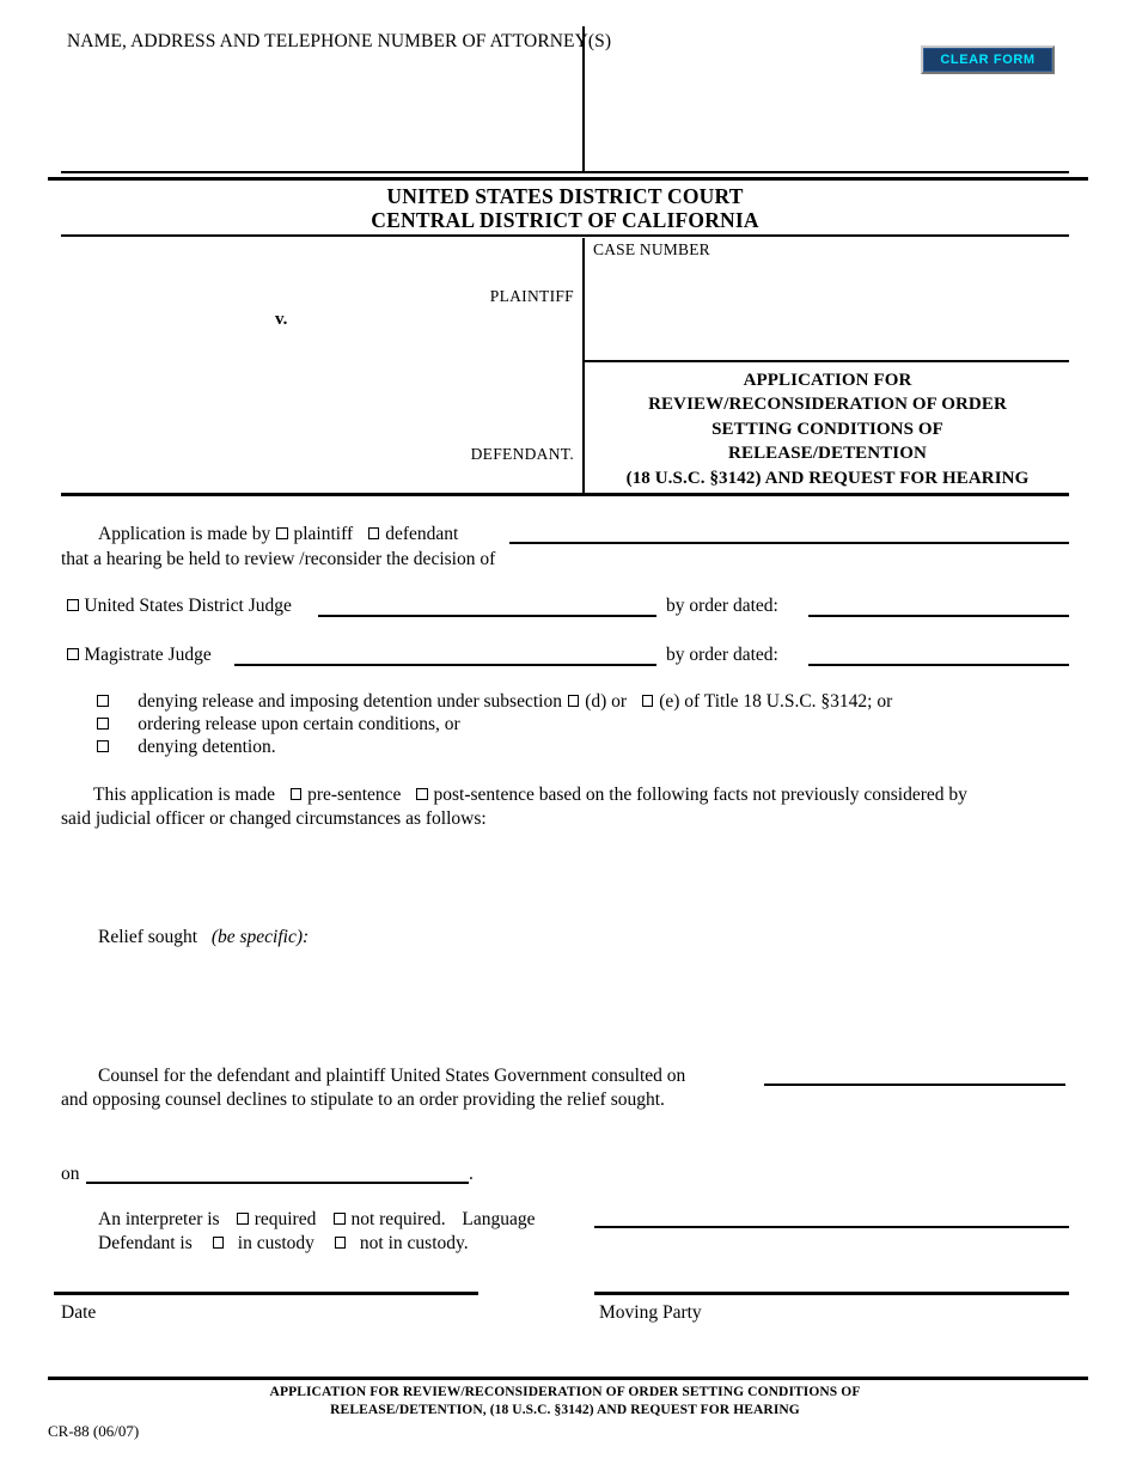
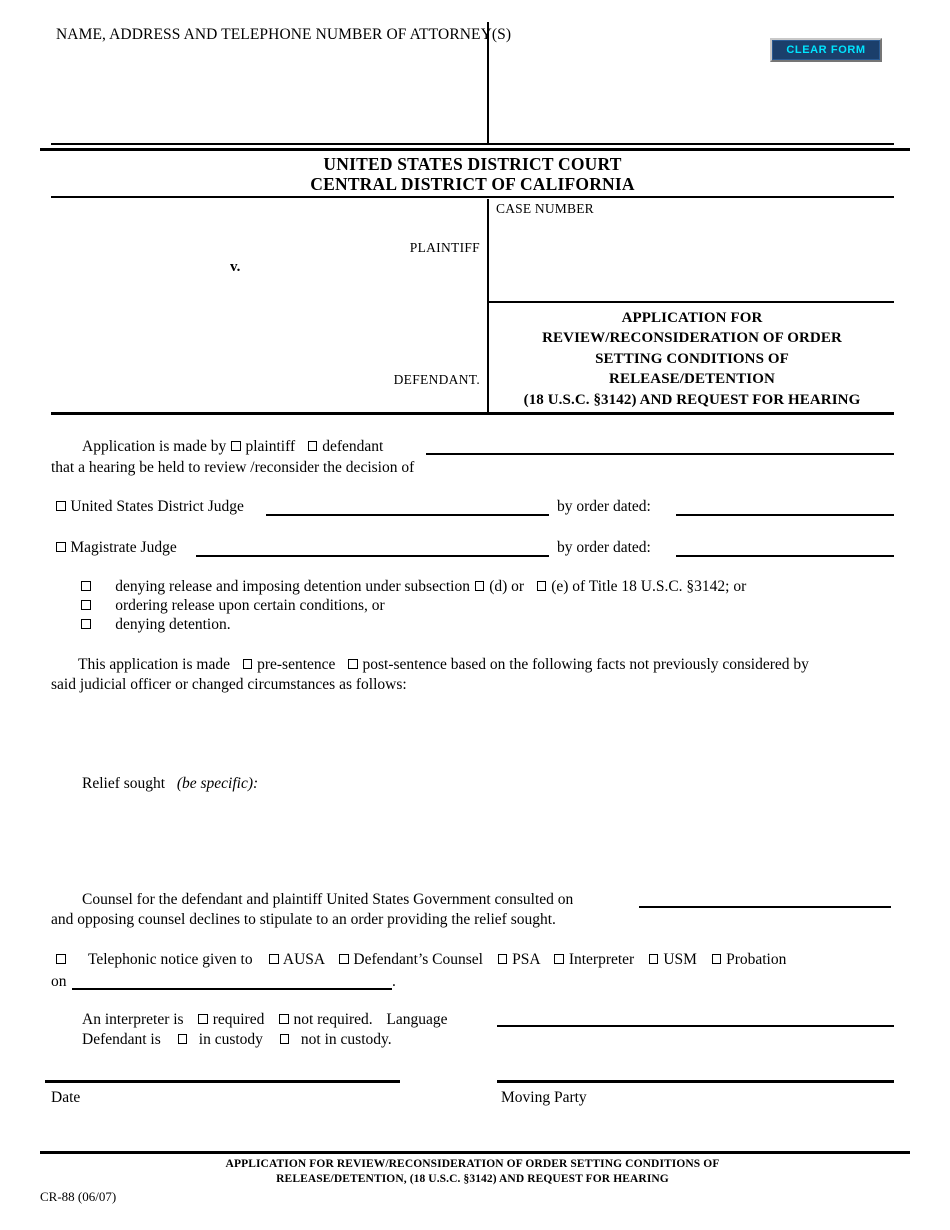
  NAME, ADDRESS AND TELEPHONE NUMBER OF ATTORNE(S)
  CLEAR FORM
  UNITED STATES DISTRICT COURT
  CENTRAL DISTRICT OF CALIFORNIA
  PLAINTIFF
  v.
  DEFENDANT.
  CASE NUMBER
  APPLICATION FOR
  REVIEW/RECONSIDERATION OF ORDER
  SETTING CONDITIONS OF
  RELEASE/DETENTION
  (18 U.S.C. §3142) AND REQUEST FOR HEARING
  Application is made by plaintiff defendant
  that a hearing be held to review /reconsider the decision of
  United States District Judge
  by order dated:
  Magistrate Judge
  by order dated:
  denying release and imposing detention under subsection (d) or (e) of Title 18 U.S.C. §3142; or
  ordering release upon certain conditions, or
  denying detention.
  This application is made pre-sentence post-sentence based on the following facts not previously considered by
  said judicial officer or changed circumstances as follows:
  Relief sought (be specific):
  Counsel for the defendant and plaintiff United States Government consulted on
  and opposing counsel declines to stipulate to an order providing the relief sought.
+ Telephonic notice given to AUSA Defendant’s Counsel PSA Interpreter USM Probation
  on
  .
  An interpreter is required not required. Language
  Defendant is in custody not in custody.
  Date
  Moving Party
  APPLICATION FOR REVIEW/RECONSIDERATION OF ORDER SETTING CONDITIONS OF
  RELEASE/DETENTION, (18 U.S.C. §3142) AND REQUEST FOR HEARING
  CR-88 (06/07)
